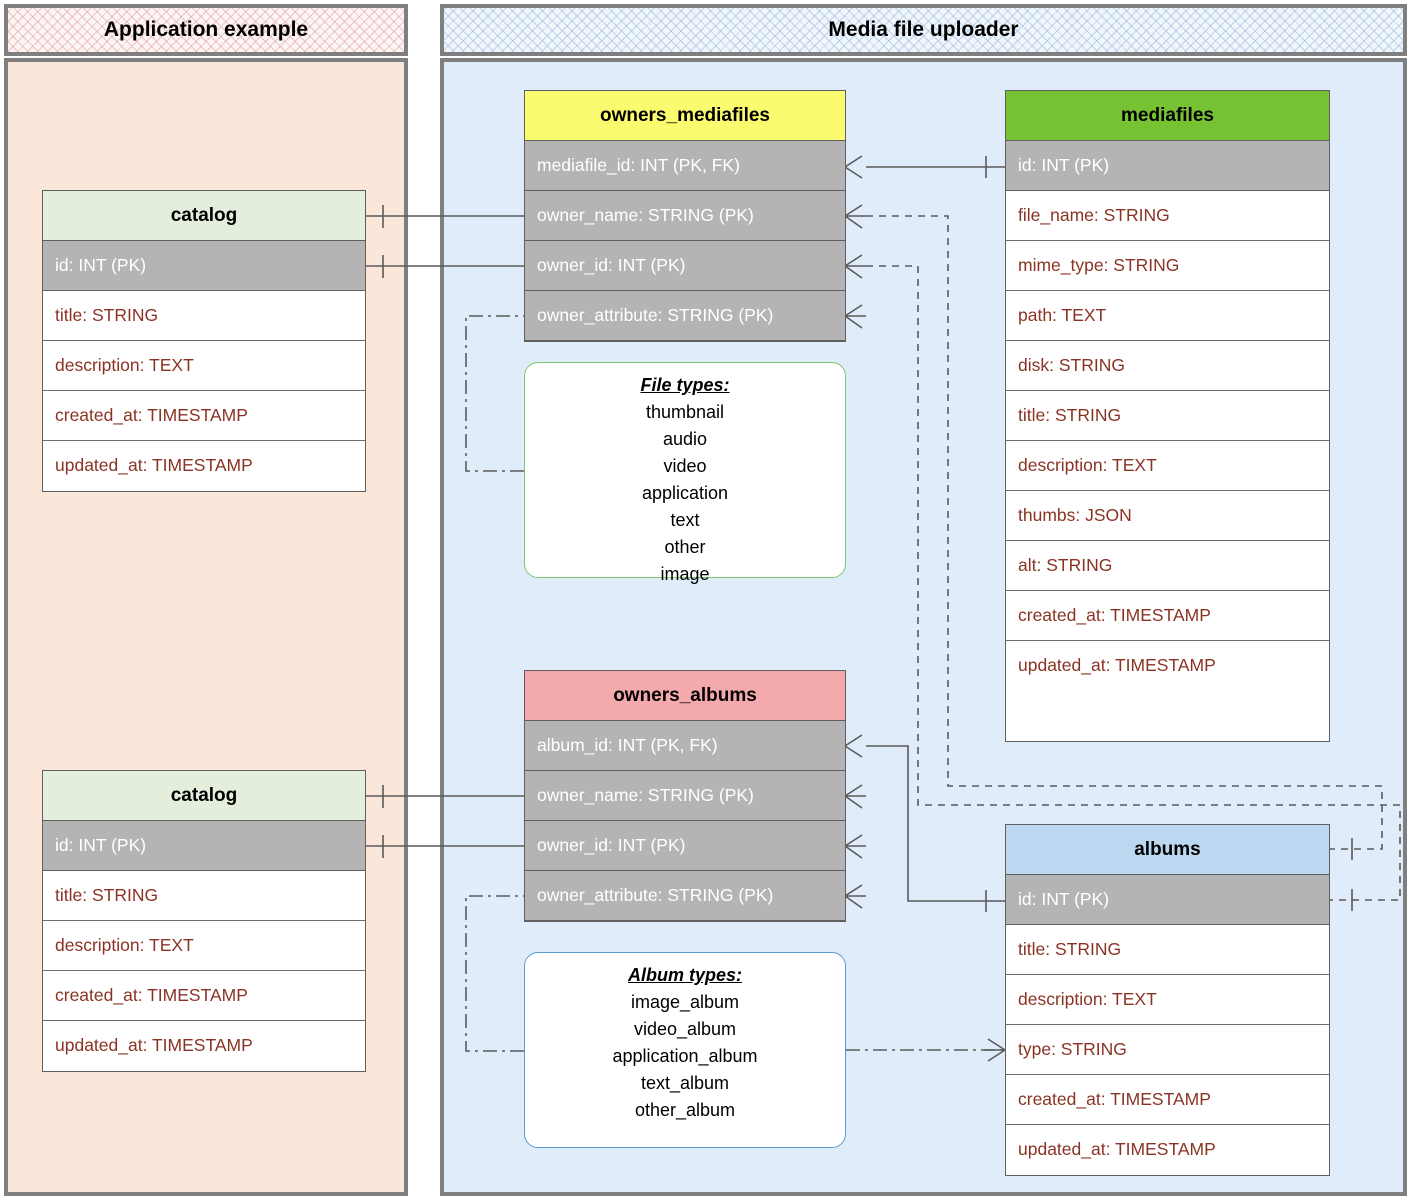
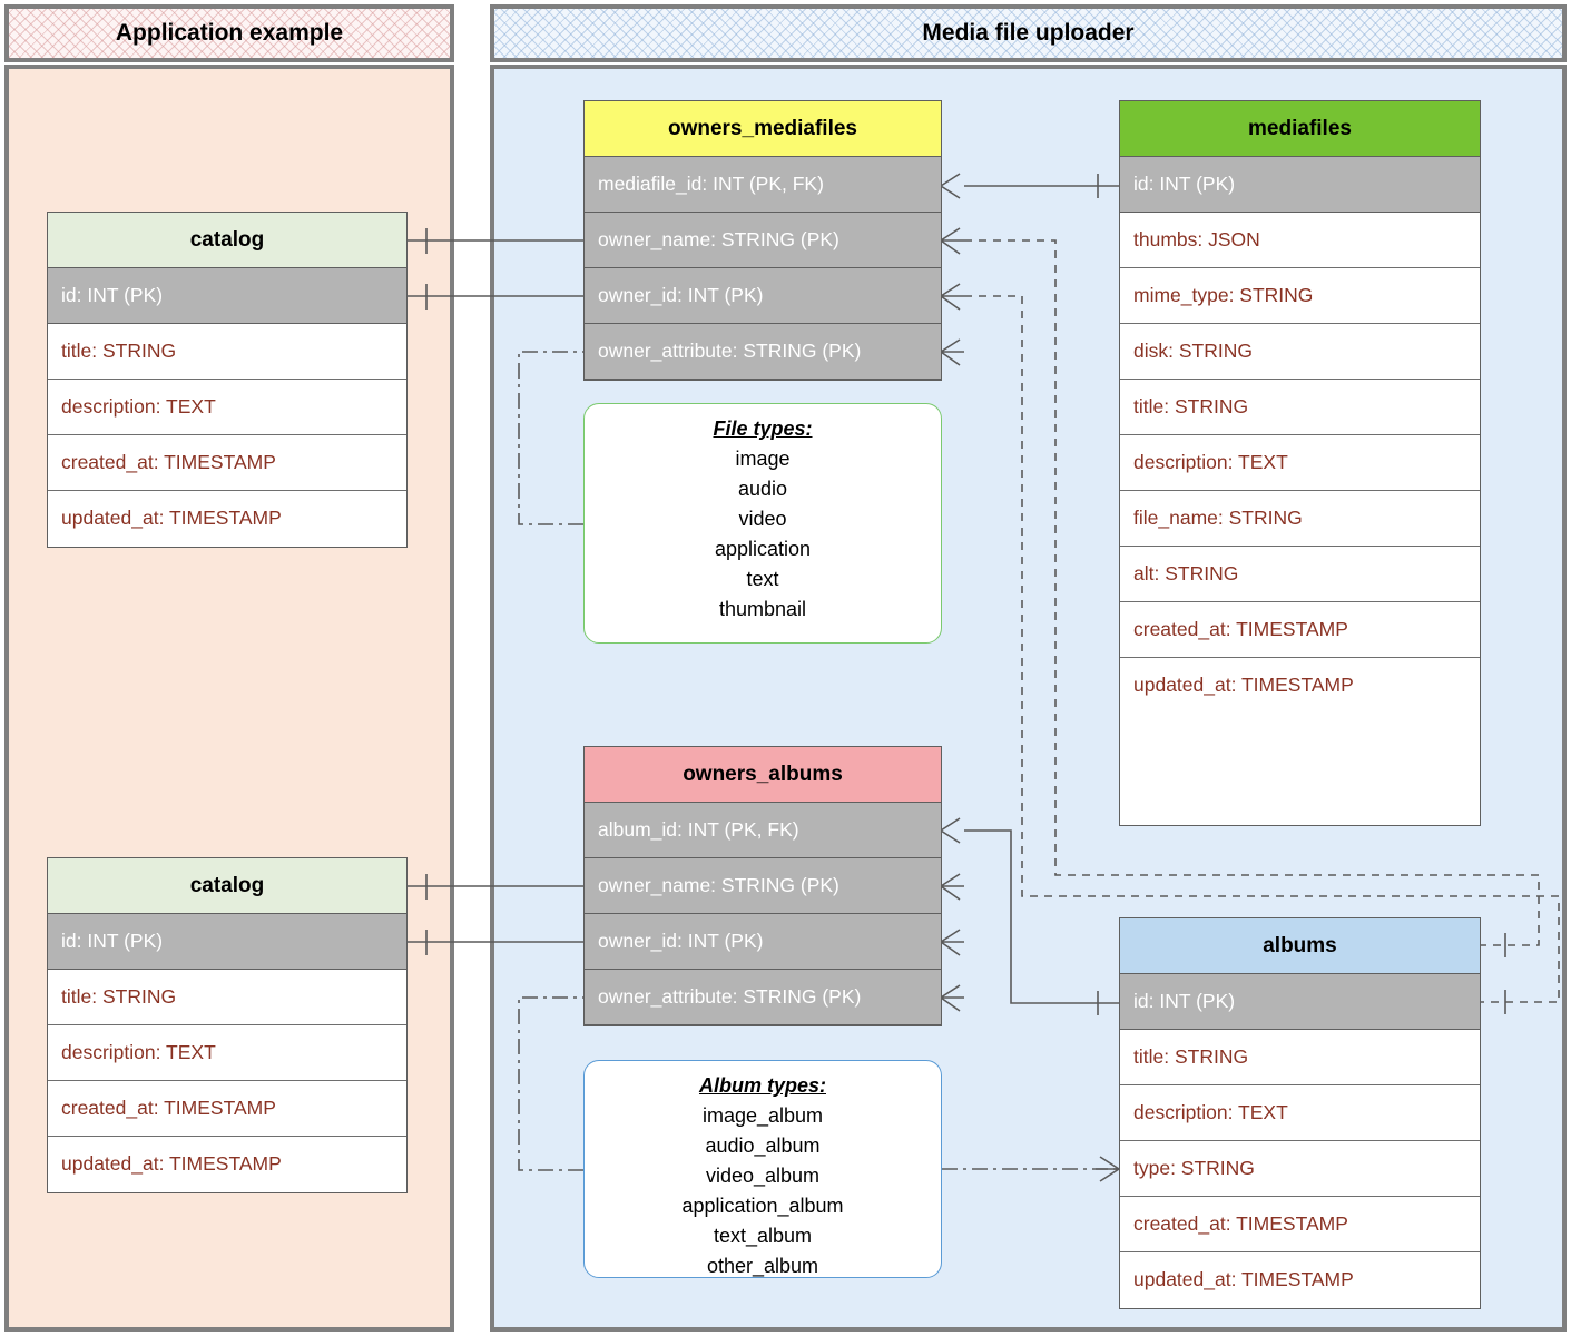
  Application example
  Media file uploader
  catalog
  id: INT (PK)
  title: STRING
  description: TEXT
  created_at: TIMESTAMP
  updated_at: TIMESTAMP
  catalog
  id: INT (PK)
  title: STRING
  description: TEXT
  created_at: TIMESTAMP
  updated_at: TIMESTAMP
  owners_mediafiles
  mediafile_id: INT (PK, FK)
  owner_name: STRING (PK)
  owner_id: INT (PK)
  owner_attribute: STRING (PK)
  File types:
- thumbnail
+ image
  audio
  video
  application
  text
- other
- image
+ thumbnail
  mediafiles
  id: INT (PK)
- file_name: STRING
+ thumbs: JSON
  mime_type: STRING
- path: TEXT
  disk: STRING
  title: STRING
  description: TEXT
- thumbs: JSON
+ file_name: STRING
  alt: STRING
  created_at: TIMESTAMP
  updated_at: TIMESTAMP
  owners_albums
  album_id: INT (PK, FK)
  owner_name: STRING (PK)
  owner_id: INT (PK)
  owner_attribute: STRING (PK)
  Album types:
  image_album
+ audio_album
  video_album
  application_album
  text_album
  other_album
  albums
  id: INT (PK)
  title: STRING
  description: TEXT
  type: STRING
  created_at: TIMESTAMP
  updated_at: TIMESTAMP
